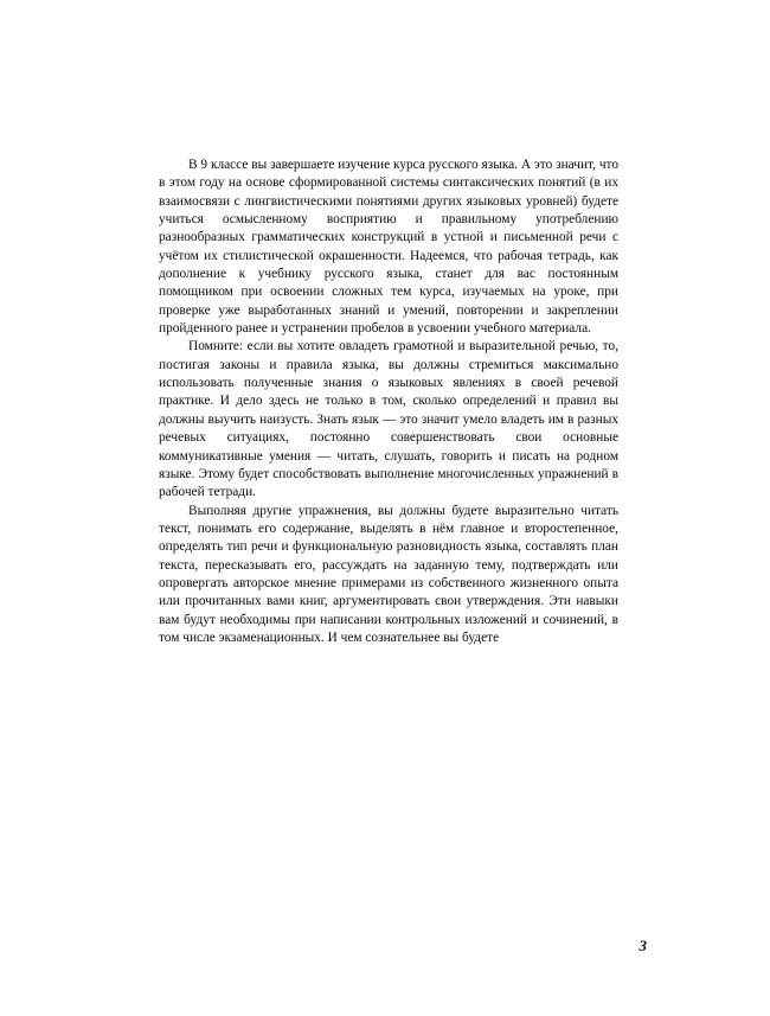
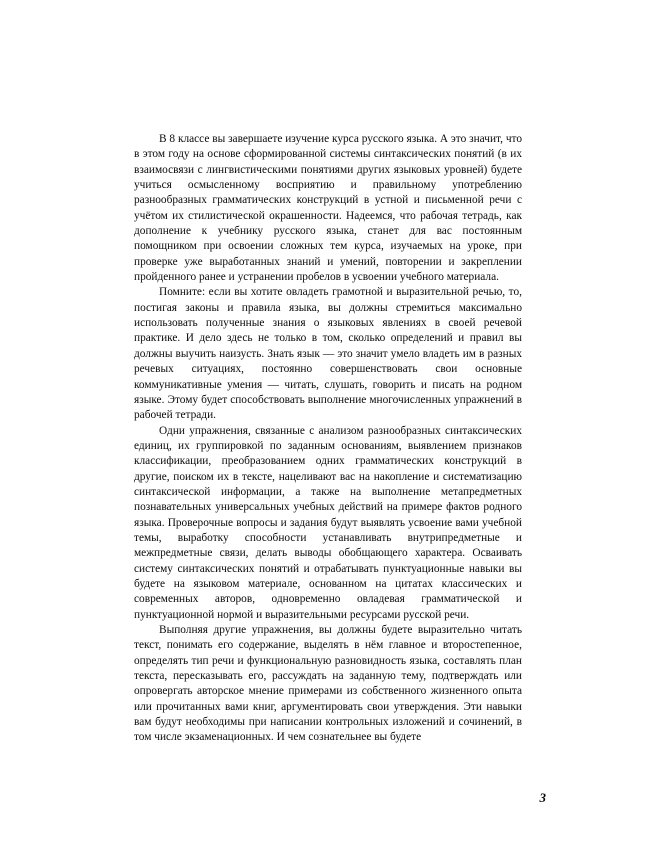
- В 9 классе вы завершаете изучение курса русского языка. А это значит, что в этом году на основе сформированной системы синтаксических понятий (в их взаимосвязи с лингвистическими понятиями других языковых уровней) будете учиться осмысленному восприятию и правильному употреблению разнообразных грамматических конструкций в устной и письменной речи с учётом их стилистической окрашенности. Надеемся, что рабочая тетрадь, как дополнение к учебнику русского языка, станет для вас постоянным помощником при освоении сложных тем курса, изучаемых на уроке, при проверке уже выработанных знаний и умений, повторении и закреплении пройденного ранее и устранении пробелов в усвоении учебного материала.
+ В 8 классе вы завершаете изучение курса русского языка. А это значит, что в этом году на основе сформированной системы синтаксических понятий (в их взаимосвязи с лингвистическими понятиями других языковых уровней) будете учиться осмысленному восприятию и правильному употреблению разнообразных грамматических конструкций в устной и письменной речи с учётом их стилистической окрашенности. Надеемся, что рабочая тетрадь, как дополнение к учебнику русского языка, станет для вас постоянным помощником при освоении сложных тем курса, изучаемых на уроке, при проверке уже выработанных знаний и умений, повторении и закреплении пройденного ранее и устранении пробелов в усвоении учебного материала.
  Помните: если вы хотите овладеть грамотной и выразительной речью, то, постигая законы и правила языка, вы должны стремиться максимально использовать полученные знания о языковых явлениях в своей речевой практике. И дело здесь не только в том, сколько определений и правил вы должны выучить наизусть. Знать язык — это значит умело владеть им в разных речевых ситуациях, постоянно совершенствовать свои основные коммуникативные умения — читать, слушать, говорить и писать на родном языке. Этому будет способствовать выполнение многочисленных упражнений в рабочей тетради.
+ Одни упражнения, связанные с анализом разнообразных синтаксических единиц, их группировкой по заданным основаниям, выявлением признаков классификации, преобразованием одних грамматических конструкций в другие, поиском их в тексте, нацеливают вас на накопление и систематизацию синтаксической информации, а также на выполнение метапредметных познавательных универсальных учебных действий на примере фактов родного языка. Проверочные вопросы и задания будут выявлять усвоение вами учебной темы, выработку способности устанавливать внутрипредметные и межпредметные связи, делать выводы обобщающего характера. Осваивать систему синтаксических понятий и отрабатывать пунктуационные навыки вы будете на языковом материале, основанном на цитатах классических и современных авторов, одновременно овладевая грамматической и пунктуационной нормой и выразительными ресурсами русской речи.
  Выполняя другие упражнения, вы должны будете выразительно читать текст, понимать его содержание, выделять в нём главное и второстепенное, определять тип речи и функциональную разновидность языка, составлять план текста, пересказывать его, рассуждать на заданную тему, подтверждать или опровергать авторское мнение примерами из собственного жизненного опыта или прочитанных вами книг, аргументировать свои утверждения. Эти навыки вам будут необходимы при написании контрольных изложений и сочинений, в том числе экзаменационных. И чем сознательнее вы будете
  3
